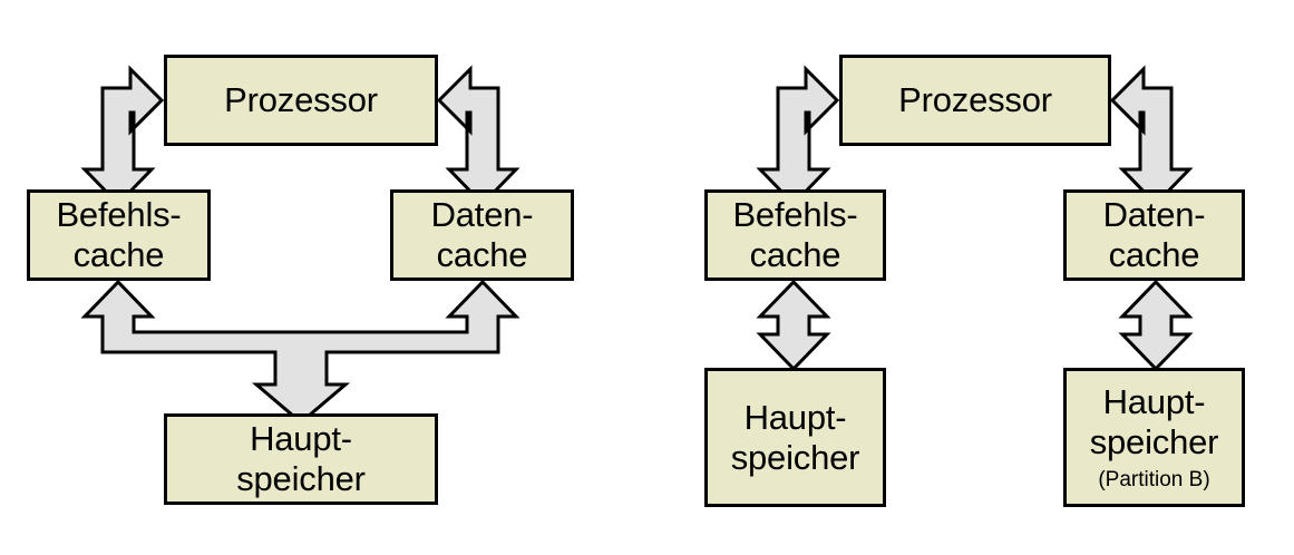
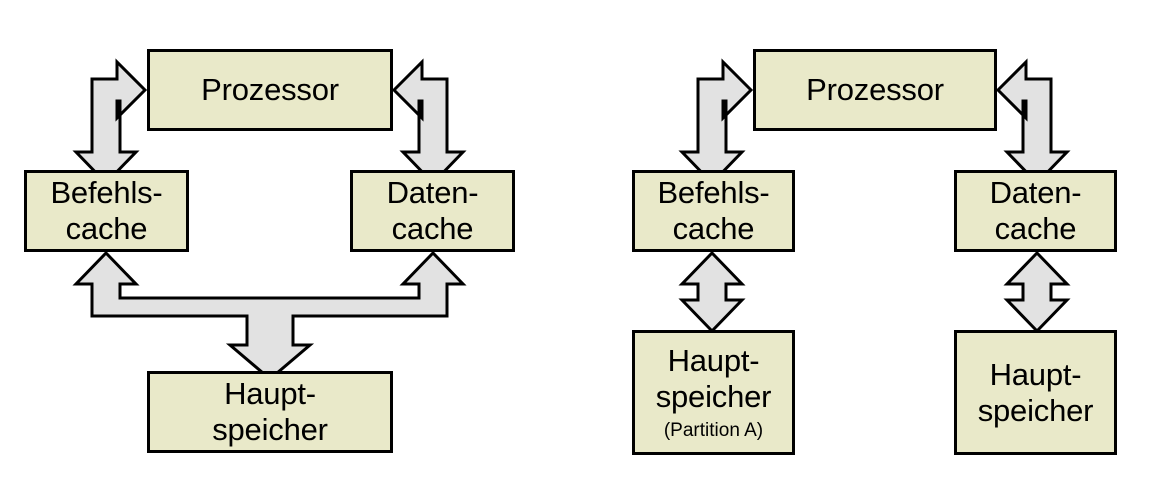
  Prozessor
  Befehls-
  cache
  Daten-
  cache
  Haupt-
  speicher
  Prozessor
  Befehls-
  cache
  Daten-
  cache
  Haupt-
  speicher
+ (Partition A)
  Haupt-
  speicher
- (Partition B)
